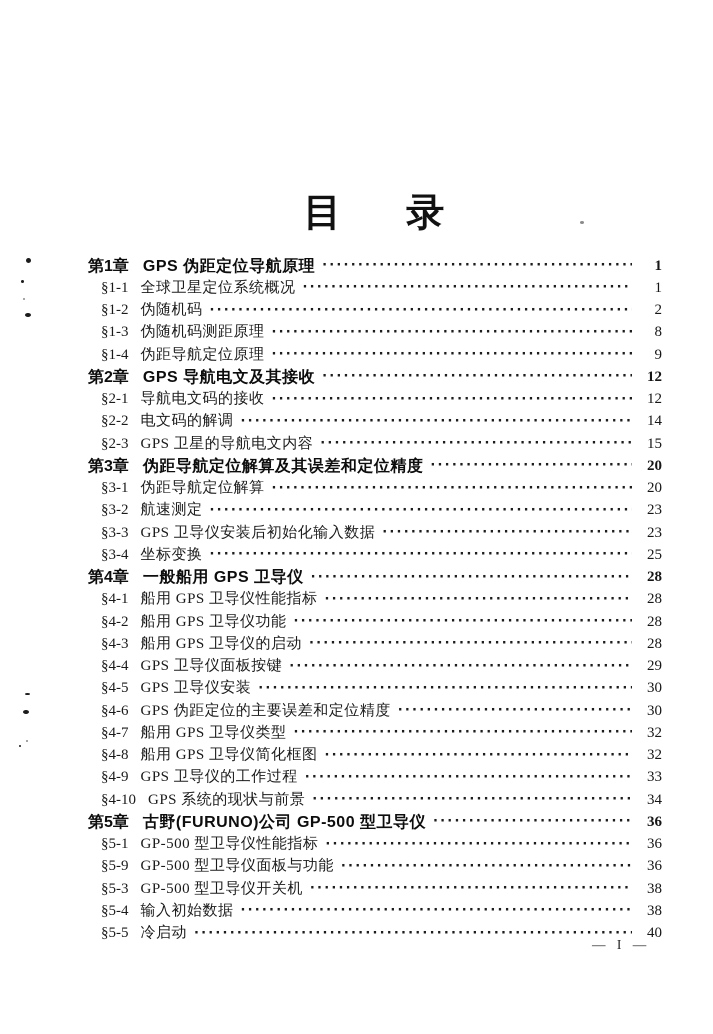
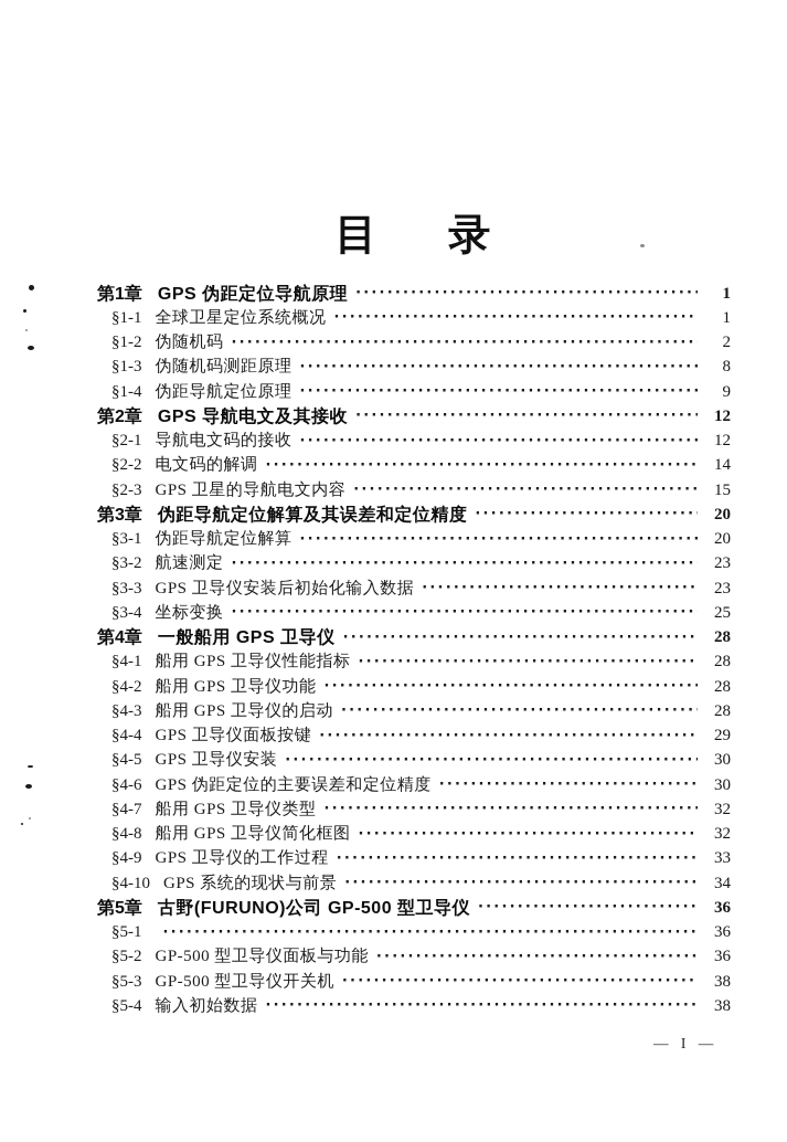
  目 录
  第1章
  GPS 伪距定位导航原理
  1
  §1-1
  全球卫星定位系统概况
  1
  §1-2
  伪随机码
  2
  §1-3
  伪随机码测距原理
  8
  §1-4
  伪距导航定位原理
  9
  第2章
  GPS 导航电文及其接收
  12
  §2-1
  导航电文码的接收
  12
  §2-2
  电文码的解调
  14
  §2-3
  GPS 卫星的导航电文内容
  15
  第3章
  伪距导航定位解算及其误差和定位精度
  20
  §3-1
  伪距导航定位解算
  20
  §3-2
  航速测定
  23
  §3-3
  GPS 卫导仪安装后初始化输入数据
  23
  §3-4
  坐标变换
  25
  第4章
  一般船用 GPS 卫导仪
  28
  §4-1
  船用 GPS 卫导仪性能指标
  28
  §4-2
  船用 GPS 卫导仪功能
  28
  §4-3
  船用 GPS 卫导仪的启动
  28
  §4-4
  GPS 卫导仪面板按键
  29
  §4-5
  GPS 卫导仪安装
  30
  §4-6
  GPS 伪距定位的主要误差和定位精度
  30
  §4-7
  船用 GPS 卫导仪类型
  32
  §4-8
  船用 GPS 卫导仪简化框图
  32
  §4-9
  GPS 卫导仪的工作过程
  33
  §4-10
  GPS 系统的现状与前景
  34
  第5章
  古野(FURUNO)公司 GP-500 型卫导仪
  36
  §5-1
- GP-500 型卫导仪性能指标
  36
- §5-9
+ §5-2
  GP-500 型卫导仪面板与功能
  36
  §5-3
  GP-500 型卫导仪开关机
  38
  §5-4
  输入初始数据
  38
- §5-5
- 冷启动
- 40
  — I —
